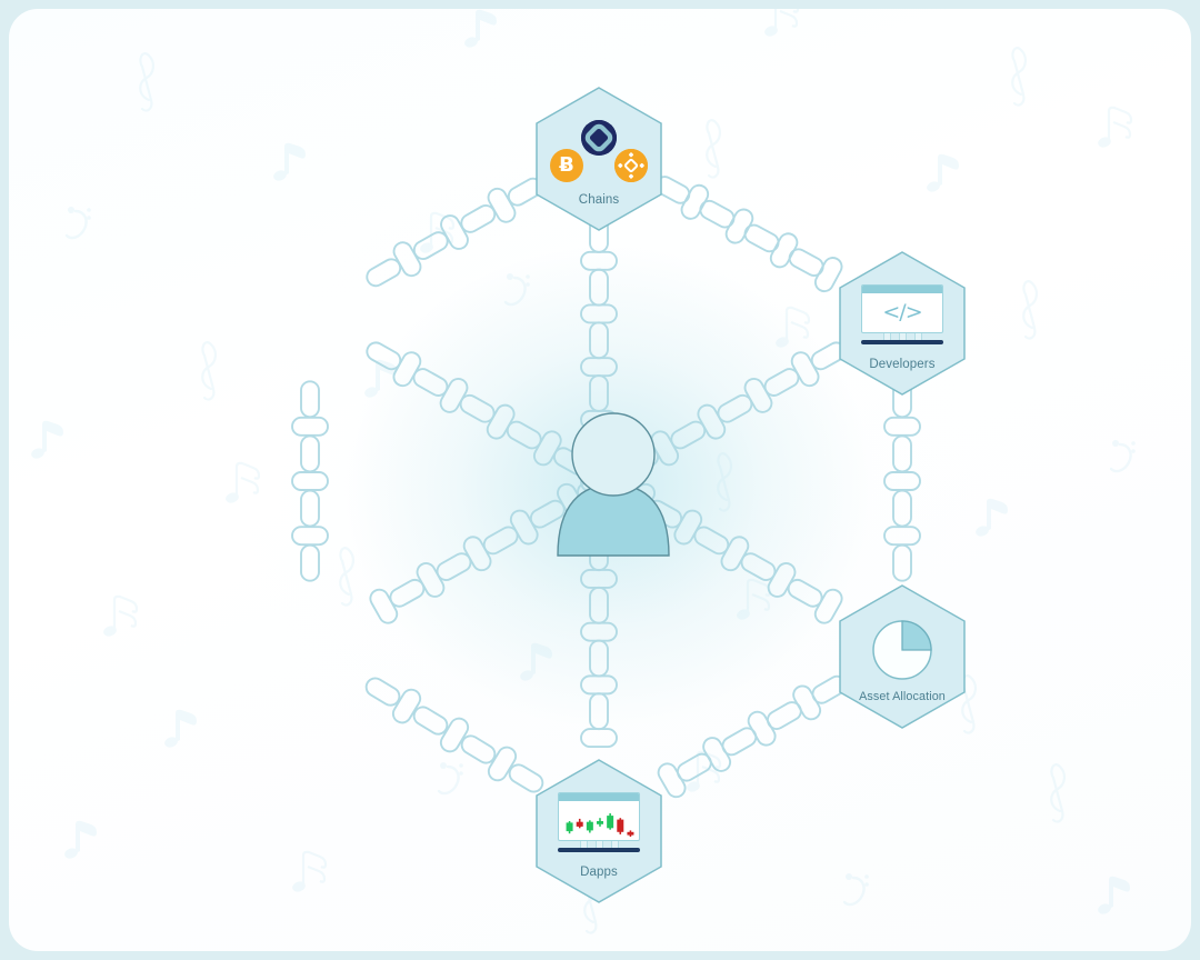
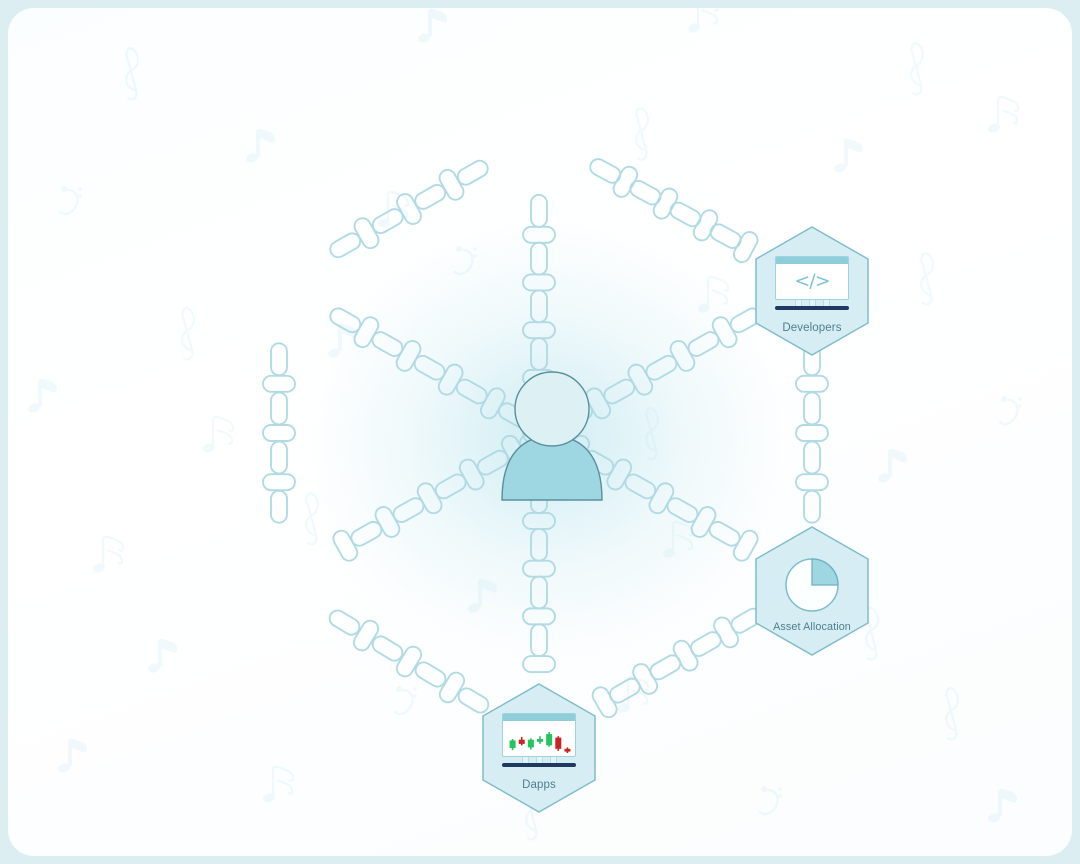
- Ƀ
- Chains
  </>
  Developers
  Asset Allocation
  Dapps
